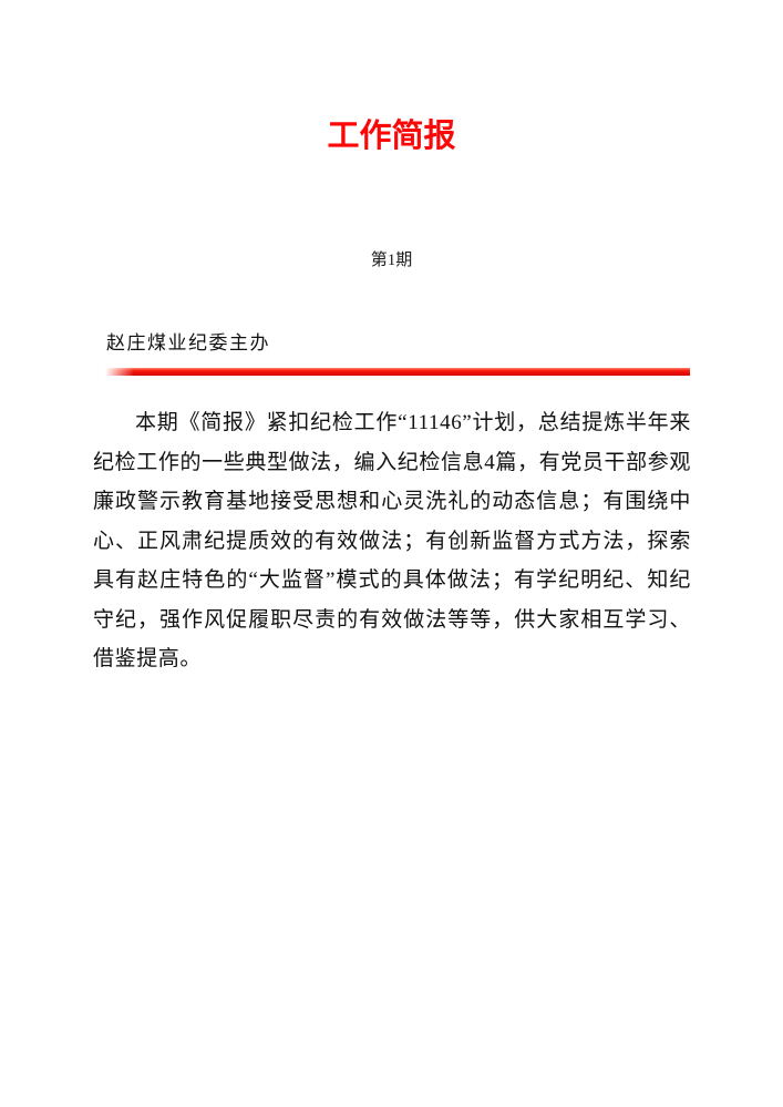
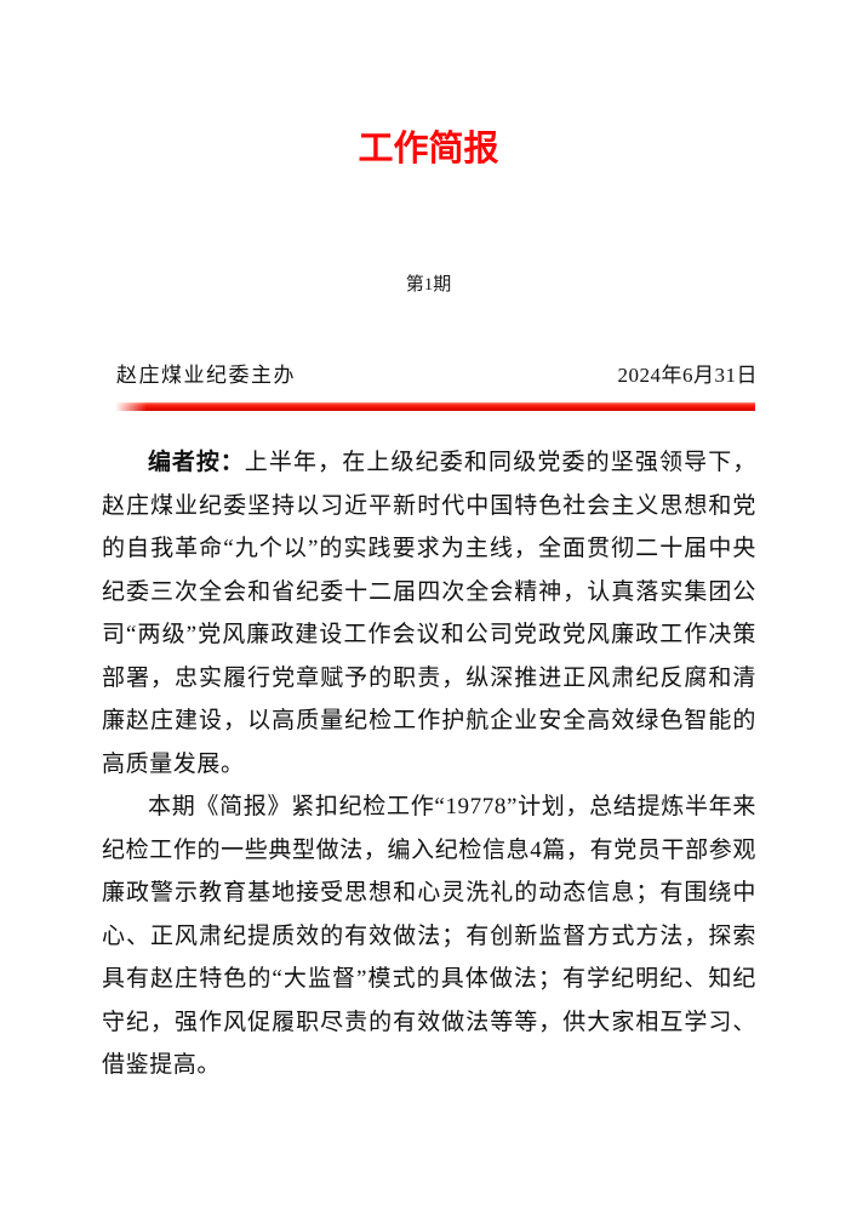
  工作简报
  第1期
  赵庄煤业纪委主办
+ 2024年6月31日
+ 编者按：上半年，在上级纪委和同级党委的坚强领导下，赵庄煤业纪委坚持以习近平新时代中国特色社会主义思想和党的自我革命“九个以”的实践要求为主线，全面贯彻二十届中央纪委三次全会和省纪委十二届四次全会精神，认真落实集团公司“两级”党风廉政建设工作会议和公司党政党风廉政工作决策部署，忠实履行党章赋予的职责，纵深推进正风肃纪反腐和清廉赵庄建设，以高质量纪检工作护航企业安全高效绿色智能的高质量发展。
- 本期《简报》紧扣纪检工作“11146”计划，总结提炼半年来纪检工作的一些典型做法，编入纪检信息4篇，有党员干部参观廉政警示教育基地接受思想和心灵洗礼的动态信息；有围绕中心、正风肃纪提质效的有效做法；有创新监督方式方法，探索具有赵庄特色的“大监督”模式的具体做法；有学纪明纪、知纪守纪，强作风促履职尽责的有效做法等等，供大家相互学习、借鉴提高。
+ 本期《简报》紧扣纪检工作“19778”计划，总结提炼半年来纪检工作的一些典型做法，编入纪检信息4篇，有党员干部参观廉政警示教育基地接受思想和心灵洗礼的动态信息；有围绕中心、正风肃纪提质效的有效做法；有创新监督方式方法，探索具有赵庄特色的“大监督”模式的具体做法；有学纪明纪、知纪守纪，强作风促履职尽责的有效做法等等，供大家相互学习、借鉴提高。
